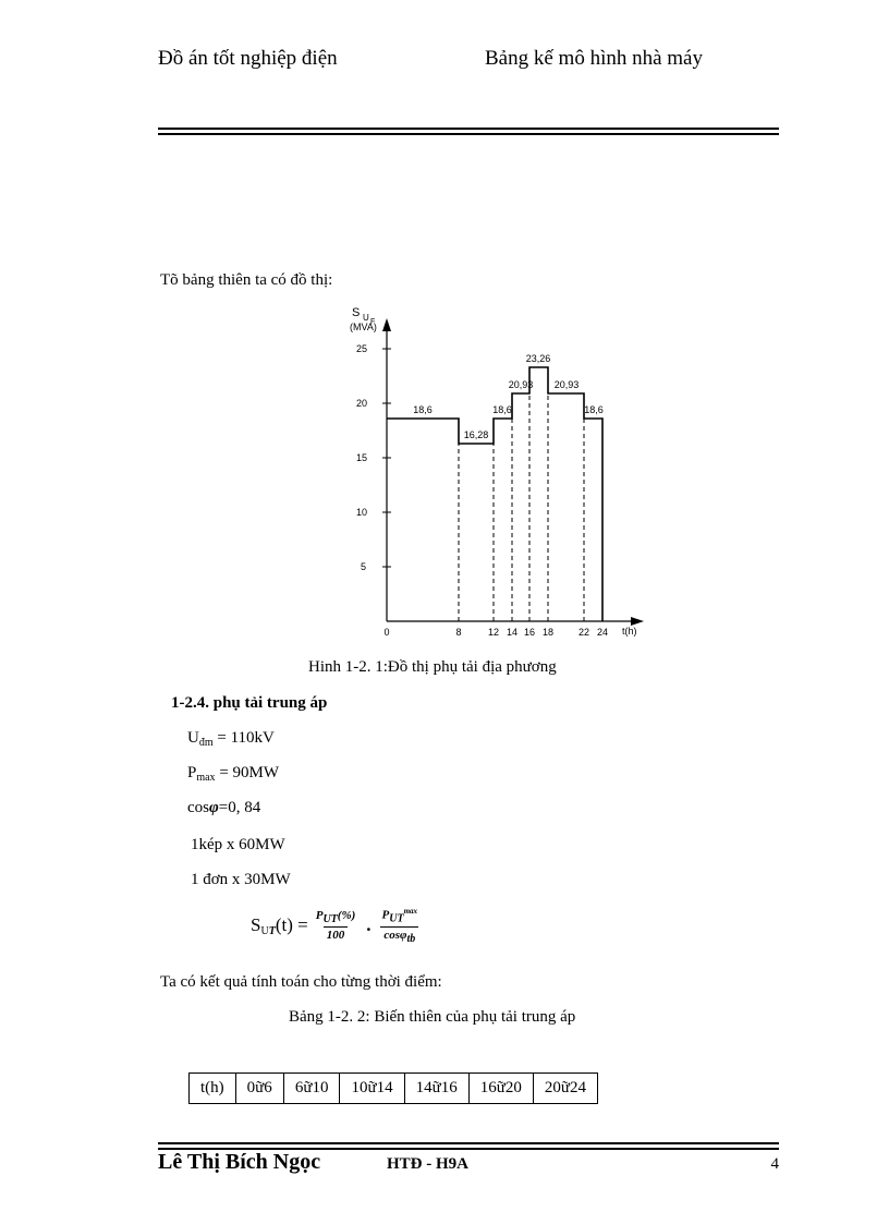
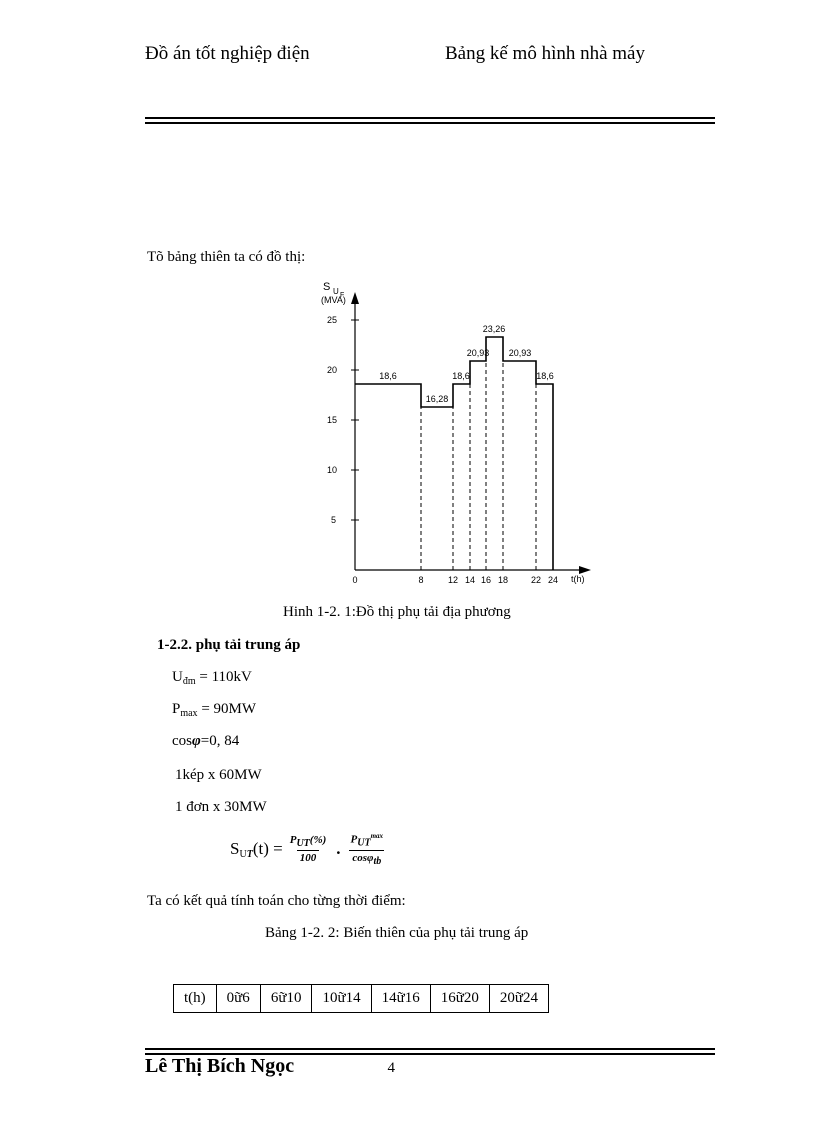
  Đồ án tốt nghiệp điện
  Bảng kế mô hình nhà máy
  Tõ bảng thiên ta có đồ thị:
  S
  U
  (MVA)
  t(h)
  5
  10
  15
  20
  25
  0
  8
  12
  14
  16
  18
  22
  24
  18,6
  16,28
  18,6
  20,93
  23,26
  20,93
  18,6
  Hinh 1-2. 1:Đồ thị phụ tải địa phương
- 1-2.4. phụ tải trung áp
+ 1-2.2. phụ tải trung áp
  Uđm = 110kV
  Pmax = 90MW
  cosφ=0, 84
  1kép x 60MW
  1 đơn x 30MW
  SUT(t) =
  PUT(%)
  100
  .
  PUTmax
  cosφtb
  Ta có kết quả tính toán cho từng thời điểm:
  Bảng 1-2. 2: Biến thiên của phụ tải trung áp
  t(h)	0ữ6	6ữ10	10ữ14	14ữ16	16ữ20	20ữ24
  Lê Thị Bích Ngọc
- HTĐ - H9A
  4
